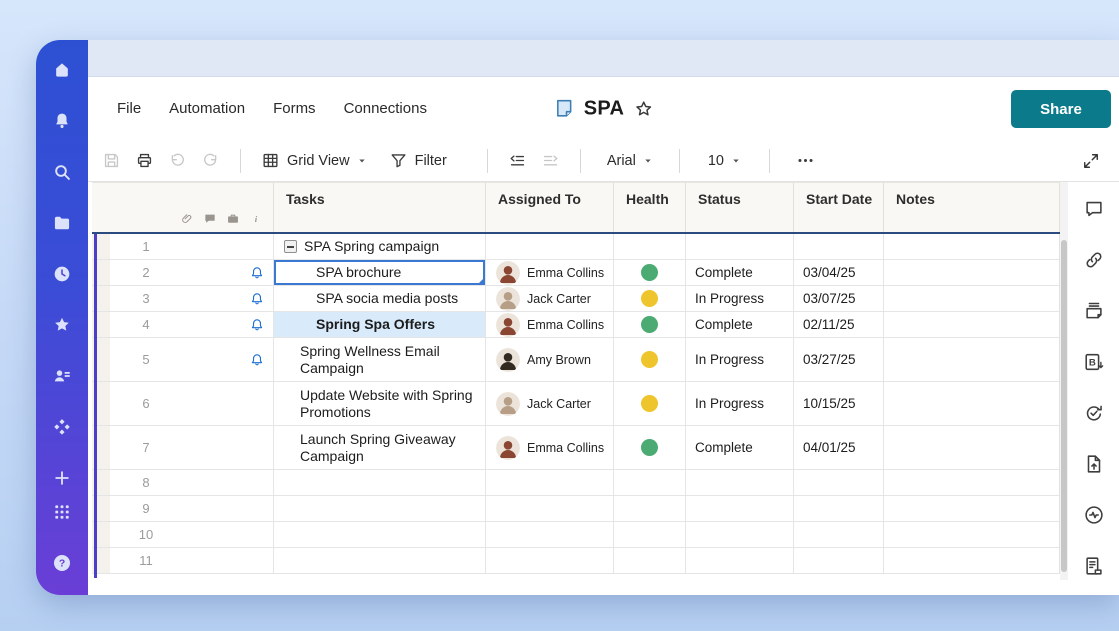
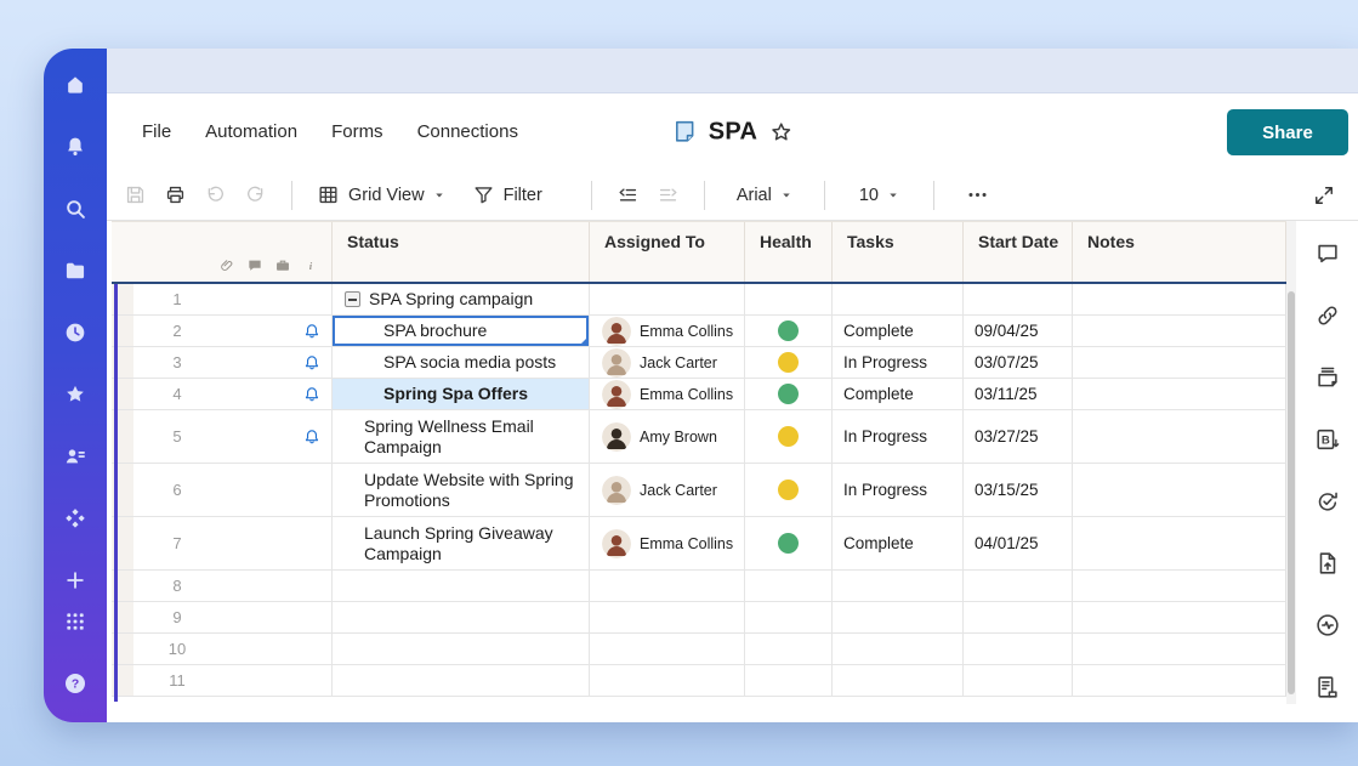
  ?
  File
  Automation
  Forms
  Connections
  SPA
  Share
  Grid View
  Filter
  Arial
  10
  i
- Tasks
+ Status
  Assigned To
  Health
- Status
+ Tasks
  Start Date
  Notes
  1
  SPA Spring campaign
  2
  SPA brochure
  Emma Collins
  Complete
- 03/04/25
+ 09/04/25
  3
  SPA socia media posts
  Jack Carter
  In Progress
  03/07/25
  4
  Spring Spa Offers
  Emma Collins
  Complete
- 02/11/25
+ 03/11/25
  5
  Spring Wellness Email Campaign
  Amy Brown
  In Progress
  03/27/25
  6
  Update Website with Spring Promotions
  Jack Carter
  In Progress
- 10/15/25
+ 03/15/25
  7
  Launch Spring Giveaway Campaign
  Emma Collins
  Complete
  04/01/25
  8
  9
  10
  11
  B
